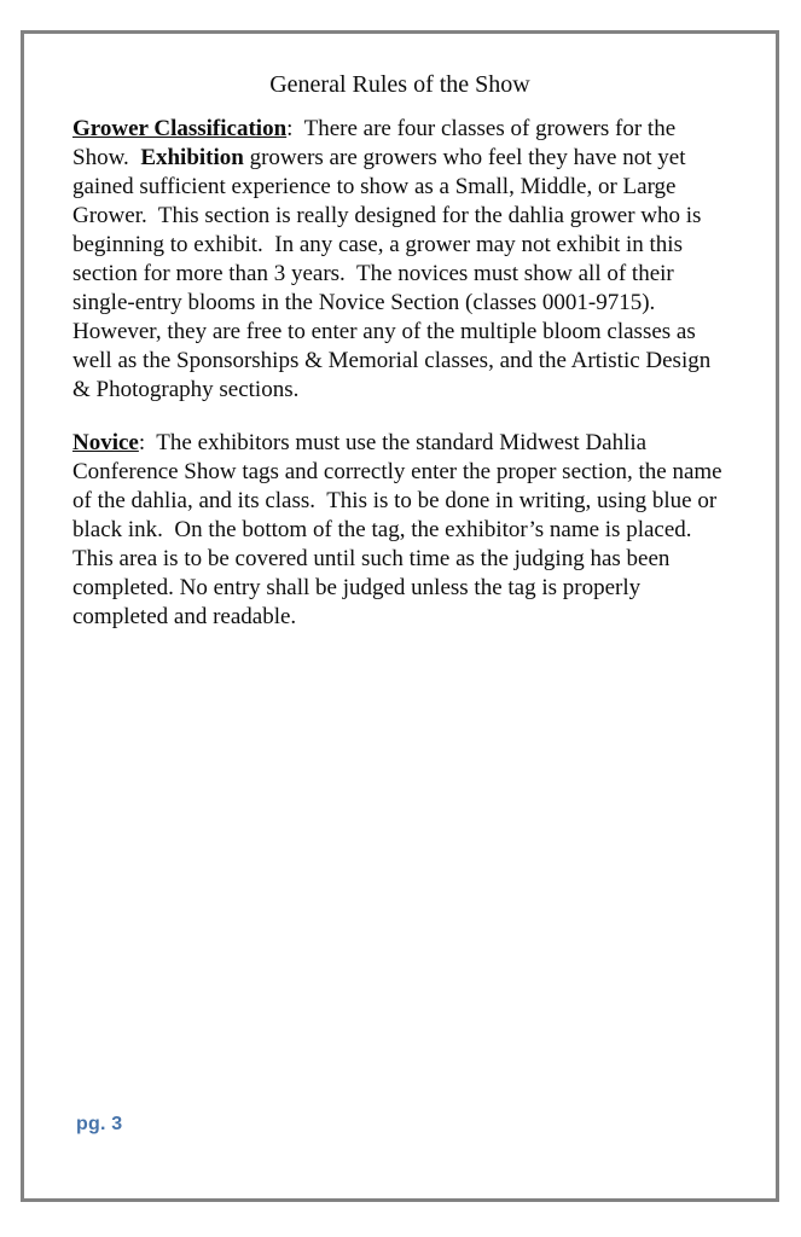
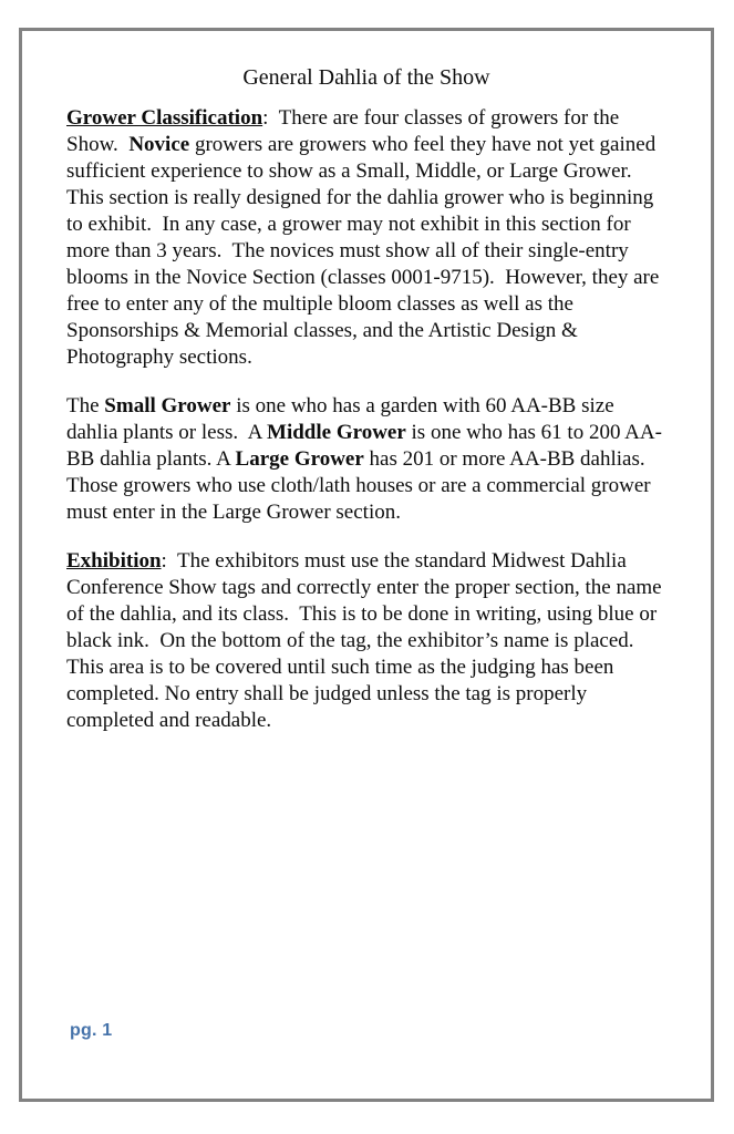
- General Rules of the Show
+ General Dahlia of the Show
- Grower Classification: There are four classes of growers for the Show. Exhibition growers are growers who feel they have not yet gained sufficient experience to show as a Small, Middle, or Large Grower. This section is really designed for the dahlia grower who is beginning to exhibit. In any case, a grower may not exhibit in this section for more than 3 years. The novices must show all of their single-entry blooms in the Novice Section (classes 0001-9715). However, they are free to enter any of the multiple bloom classes as well as the Sponsorships & Memorial classes, and the Artistic Design & Photography sections.
+ Grower Classification: There are four classes of growers for the Show. Novice growers are growers who feel they have not yet gained sufficient experience to show as a Small, Middle, or Large Grower. This section is really designed for the dahlia grower who is beginning to exhibit. In any case, a grower may not exhibit in this section for more than 3 years. The novices must show all of their single-entry blooms in the Novice Section (classes 0001-9715). However, they are free to enter any of the multiple bloom classes as well as the Sponsorships & Memorial classes, and the Artistic Design & Photography sections.
+ The Small Grower is one who has a garden with 60 AA-BB size dahlia plants or less. A Middle Grower is one who has 61 to 200 AA-BB dahlia plants. A Large Grower has 201 or more AA-BB dahlias. Those growers who use cloth/lath houses or are a commercial grower must enter in the Large Grower section.
- Novice: The exhibitors must use the standard Midwest Dahlia Conference Show tags and correctly enter the proper section, the name of the dahlia, and its class. This is to be done in writing, using blue or black ink. On the bottom of the tag, the exhibitor’s name is placed. This area is to be covered until such time as the judging has been completed. No entry shall be judged unless the tag is properly completed and readable.
+ Exhibition: The exhibitors must use the standard Midwest Dahlia Conference Show tags and correctly enter the proper section, the name of the dahlia, and its class. This is to be done in writing, using blue or black ink. On the bottom of the tag, the exhibitor’s name is placed. This area is to be covered until such time as the judging has been completed. No entry shall be judged unless the tag is properly completed and readable.
- pg. 3
+ pg. 1
